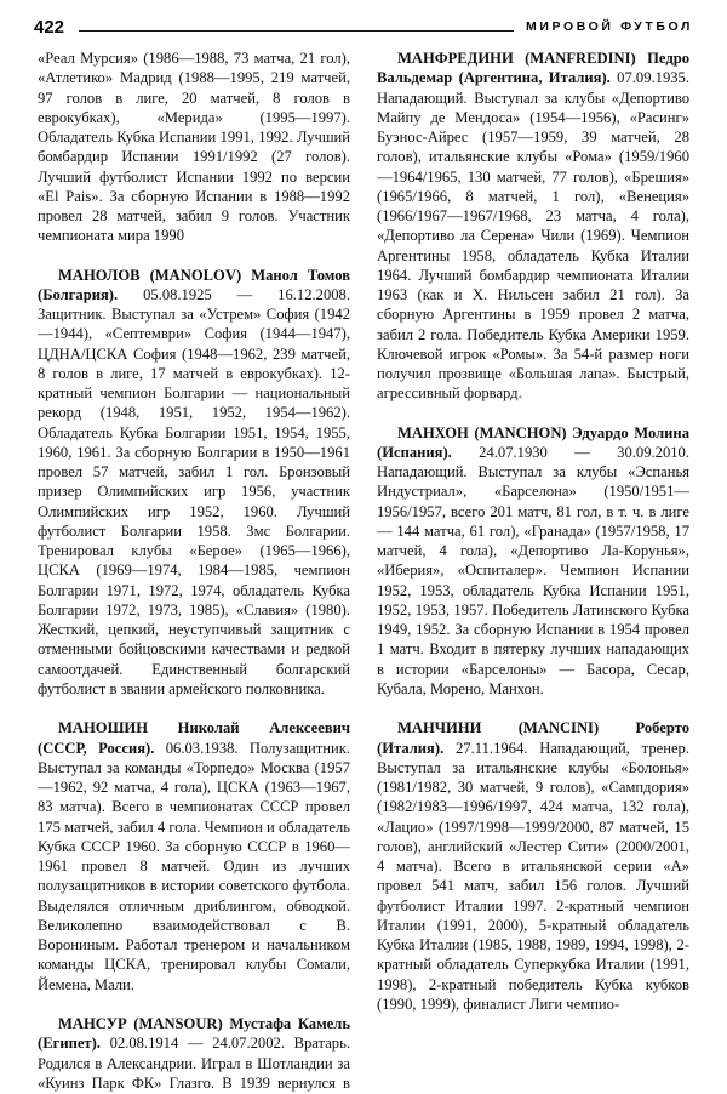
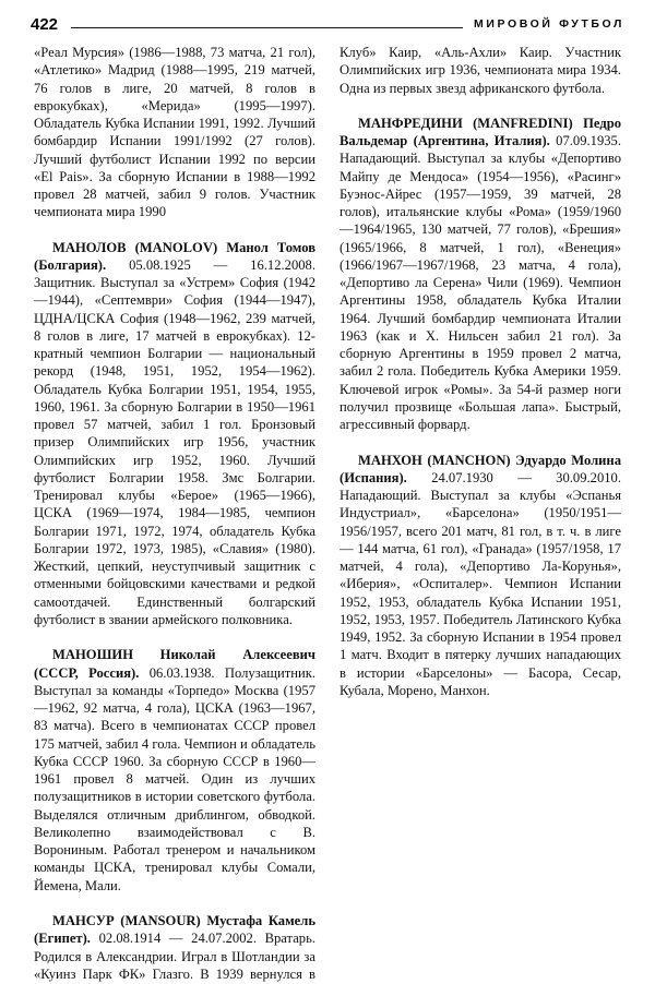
  422
  МИРОВОЙ ФУТБОЛ
- «Реал Мурсия» (1986—1988, 73 матча, 21 гол), «Атлетико» Мадрид (1988—1995, 219 матчей, 97 голов в лиге, 20 матчей, 8 голов в еврокубках), «Мерида» (1995—1997). Обладатель Кубка Испании 1991, 1992. Лучший бомбардир Испании 1991/1992 (27 голов). Лучший футболист Испании 1992 по версии «El Pais». За сборную Испании в 1988—1992 провел 28 матчей, забил 9 голов. Участник чемпионата мира 1990
+ «Реал Мурсия» (1986—1988, 73 матча, 21 гол), «Атлетико» Мадрид (1988—1995, 219 матчей, 76 голов в лиге, 20 матчей, 8 голов в еврокубках), «Мерида» (1995—1997). Обладатель Кубка Испании 1991, 1992. Лучший бомбардир Испании 1991/1992 (27 голов). Лучший футболист Испании 1992 по версии «El Pais». За сборную Испании в 1988—1992 провел 28 матчей, забил 9 голов. Участник чемпионата мира 1990
  МАНОЛОВ (MANOLOV) Манол Томов (Болгария). 05.08.1925 — 16.12.2008. Защитник. Выступал за «Устрем» София (1942—1944), «Септември» София (1944—1947), ЦДНА/ЦСКА София (1948—1962, 239 матчей, 8 голов в лиге, 17 матчей в еврокубках). 12-кратный чемпион Болгарии — национальный рекорд (1948, 1951, 1952, 1954—1962). Обладатель Кубка Болгарии 1951, 1954, 1955, 1960, 1961. За сборную Болгарии в 1950—1961 провел 57 матчей, забил 1 гол. Бронзовый призер Олимпийских игр 1956, участник Олимпийских игр 1952, 1960. Лучший футболист Болгарии 1958. Змс Болгарии. Тренировал клубы «Берое» (1965—1966), ЦСКА (1969—1974, 1984—1985, чемпион Болгарии 1971, 1972, 1974, обладатель Кубка Болгарии 1972, 1973, 1985), «Славия» (1980). Жесткий, цепкий, неуступчивый защитник с отменными бойцовскими качествами и редкой самоотдачей. Единственный болгарский футболист в звании армейского полковника.
  МАНОШИН Николай Алексеевич (СССР, Россия). 06.03.1938. Полузащитник. Выступал за команды «Торпедо» Москва (1957—1962, 92 матча, 4 гола), ЦСКА (1963—1967, 83 матча). Всего в чемпионатах СССР провел 175 матчей, забил 4 гола. Чемпион и обладатель Кубка СССР 1960. За сборную СССР в 1960—1961 провел 8 матчей. Один из лучших полузащитников в истории советского футбола. Выделялся отличным дриблингом, обводкой. Великолепно взаимодействовал с В. Ворониным. Работал тренером и начальником команды ЦСКА, тренировал клубы Сомали, Йемена, Мали.
  МАНСУР (MANSOUR) Мустафа Камель (Египет). 02.08.1914 — 24.07.2002. Вратарь. Родился в Александрии. Играл в Шотландии за «Куинз Парк ФК» Глазго. В 1939 вернулся в
+ Клуб» Каир, «Аль-Ахли» Каир. Участник Олимпийских игр 1936, чемпионата мира 1934. Одна из первых звезд африканского футбола.
  МАНФРЕДИНИ (MANFREDINI) Педро Вальдемар (Аргентина, Италия). 07.09.1935. Нападающий. Выступал за клубы «Депортиво Майпу де Мендоса» (1954—1956), «Расинг» Буэнос-Айрес (1957—1959, 39 матчей, 28 голов), итальянские клубы «Рома» (1959/1960—1964/1965, 130 матчей, 77 голов), «Брешия» (1965/1966, 8 матчей, 1 гол), «Венеция» (1966/1967—1967/1968, 23 матча, 4 гола), «Депортиво ла Серена» Чили (1969). Чемпион Аргентины 1958, обладатель Кубка Италии 1964. Лучший бомбардир чемпионата Италии 1963 (как и Х. Нильсен забил 21 гол). За сборную Аргентины в 1959 провел 2 матча, забил 2 гола. Победитель Кубка Америки 1959. Ключевой игрок «Ромы». За 54-й размер ноги получил прозвище «Большая лапа». Быстрый, агрессивный форвард.
  МАНХОН (MANCHON) Эдуардо Молина (Испания). 24.07.1930 — 30.09.2010. Нападающий. Выступал за клубы «Эспанья Индустриал», «Барселона» (1950/1951—1956/1957, всего 201 матч, 81 гол, в т. ч. в лиге — 144 матча, 61 гол), «Гранада» (1957/1958, 17 матчей, 4 гола), «Депортиво Ла-Корунья», «Иберия», «Оспиталер». Чемпион Испании 1952, 1953, обладатель Кубка Испании 1951, 1952, 1953, 1957. Победитель Латинского Кубка 1949, 1952. За сборную Испании в 1954 провел 1 матч. Входит в пятерку лучших нападающих в истории «Барселоны» — Басора, Сесар, Кубала, Морено, Манхон.
- МАНЧИНИ (MANCINI) Роберто (Италия). 27.11.1964. Нападающий, тренер. Выступал за итальянские клубы «Болонья» (1981/1982, 30 матчей, 9 голов), «Сампдория» (1982/1983—1996/1997, 424 матча, 132 гола), «Лацио» (1997/1998—1999/2000, 87 матчей, 15 голов), английский «Лестер Сити» (2000/2001, 4 матча). Всего в итальянской серии «А» провел 541 матч, забил 156 голов. Лучший футболист Италии 1997. 2-кратный чемпион Италии (1991, 2000), 5-кратный обладатель Кубка Италии (1985, 1988, 1989, 1994, 1998), 2-кратный обладатель Суперкубка Италии (1991, 1998), 2-кратный победитель Кубка кубков (1990, 1999), финалист Лиги чемпио-
